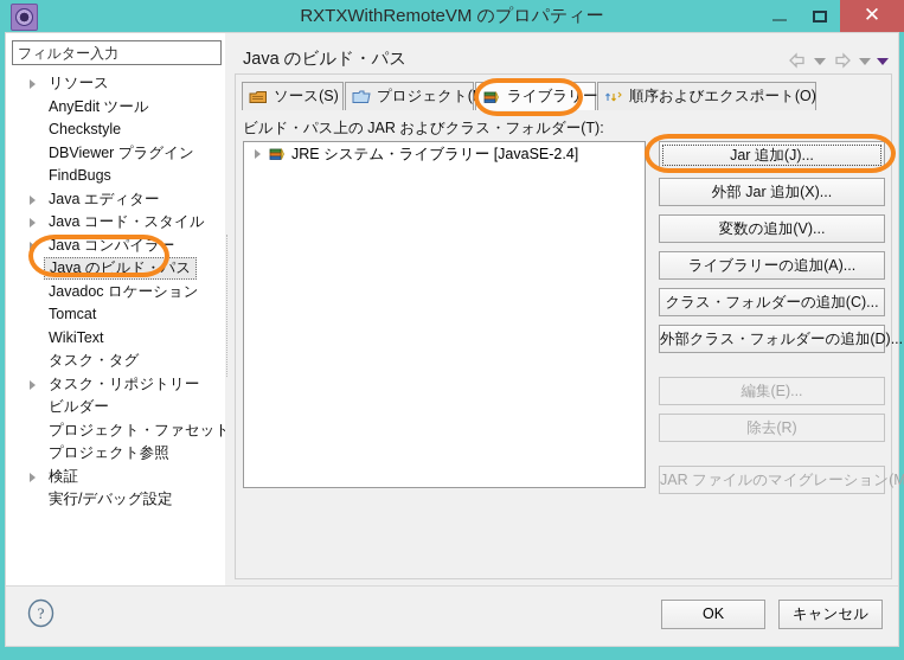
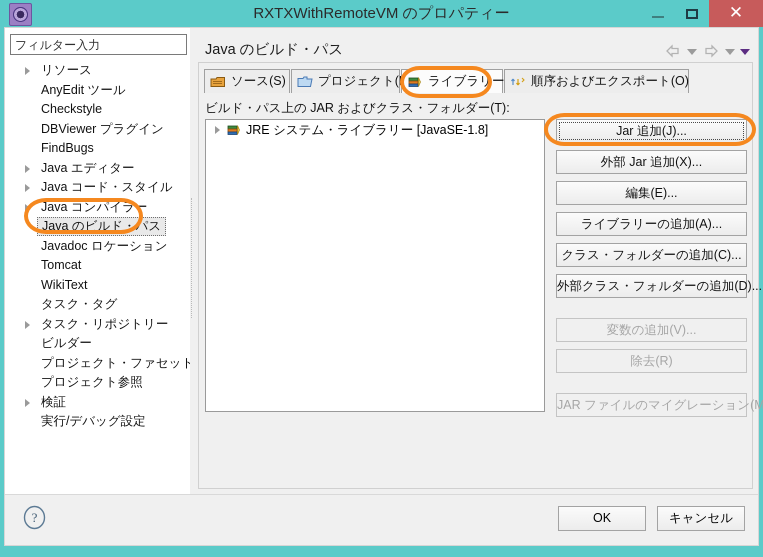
  RXTXWithRemoteVM のプロパティー
  ✕
  フィルター入力
  リソース
  AnyEdit ツール
  Checkstyle
  DBViewer プラグイン
  FindBugs
  Java エディター
  Java コード・スタイル
  Java コンパイラー
  Java のビルド・パス
  Javadoc ロケーション
  Tomcat
  WikiText
  タスク・タグ
  タスク・リポジトリー
  ビルダー
  プロジェクト・ファセット
  プロジェクト参照
  検証
  実行/デバッグ設定
  Java のビルド・パス
  ソース(S)
  プロジェクト(
  順序およびエクスポート(O)
  ビルド・パス上の JAR およびクラス・フォルダー(T):
- JRE システム・ライブラリー [JavaSE-2.4]
+ JRE システム・ライブラリー [JavaSE-1.8]
  Jar 追加(J)...
  外部 Jar 追加(X)...
- 変数の追加(V)...
+ 編集(E)...
  ライブラリーの追加(A)...
  クラス・フォルダーの追加(C)...
  外部クラス・フォルダーの追加(D)...
- 編集(E)...
+ 変数の追加(V)...
  除去(R)
  JAR ファイルのマイグレーション(M
  ?
  OK
  キャンセル
